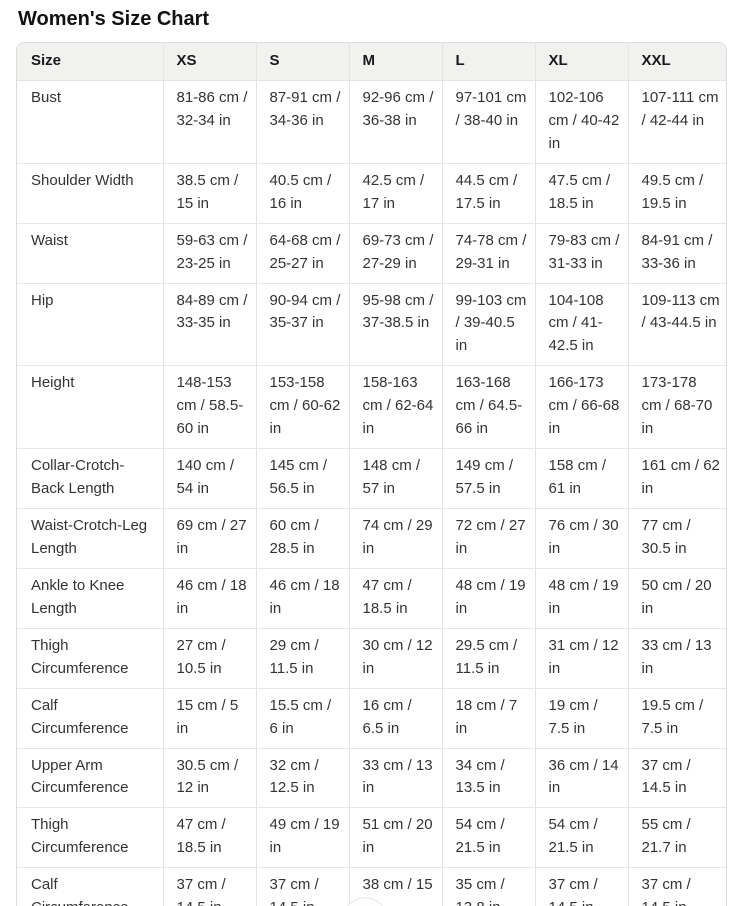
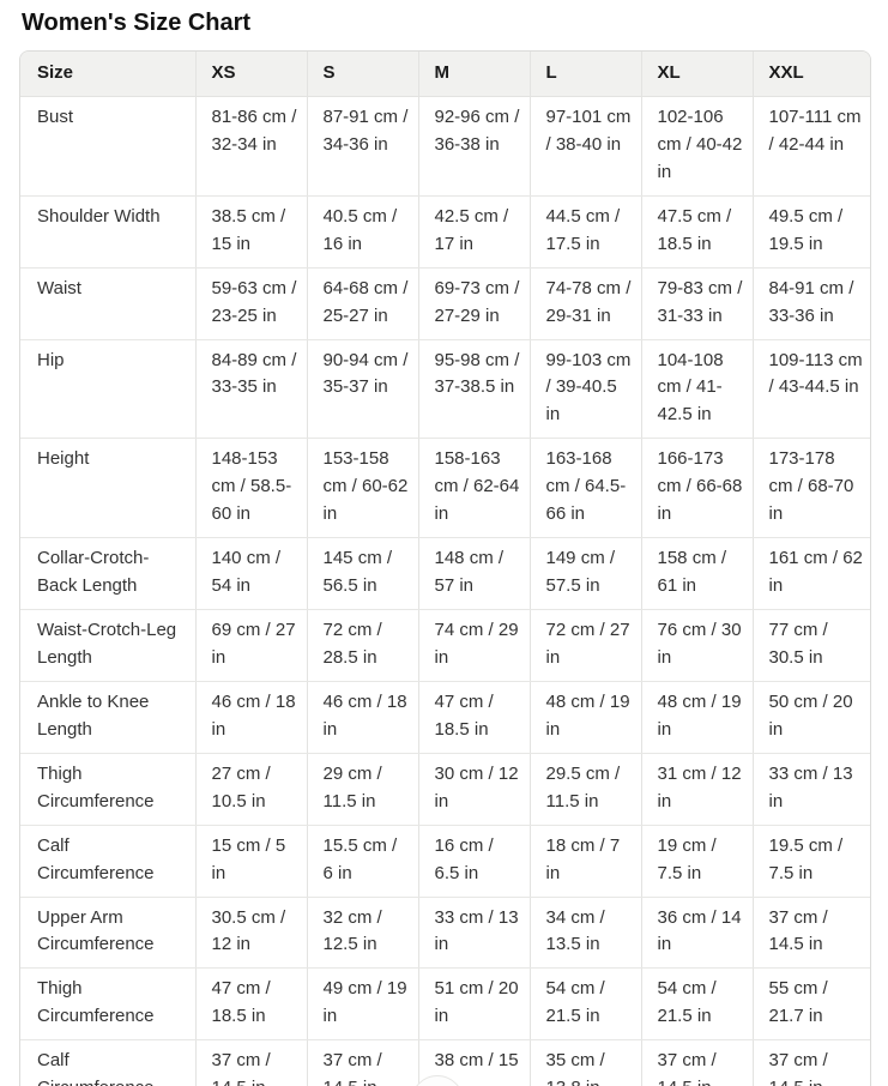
  Women's Size Chart
  Size	XS	S	M	L	XL	XXL
  Bust	81-86 cm / 32-34 in	87-91 cm / 34-36 in	92-96 cm / 36-38 in	97-101 cm / 38-40 in	102-106 cm / 40-42 in	107-111 cm / 42-44 in
  Shoulder Width	38.5 cm / 15 in	40.5 cm / 16 in	42.5 cm / 17 in	44.5 cm / 17.5 in	47.5 cm / 18.5 in	49.5 cm / 19.5 in
  Waist	59-63 cm / 23-25 in	64-68 cm / 25-27 in	69-73 cm / 27-29 in	74-78 cm / 29-31 in	79-83 cm / 31-33 in	84-91 cm / 33-36 in
  Hip	84-89 cm / 33-35 in	90-94 cm / 35-37 in	95-98 cm / 37-38.5 in	99-103 cm / 39-40.5 in	104-108 cm / 41-42.5 in	109-113 cm / 43-44.5 in
  Height	148-153 cm / 58.5-60 in	153-158 cm / 60-62 in	158-163 cm / 62-64 in	163-168 cm / 64.5-66 in	166-173 cm / 66-68 in	173-178 cm / 68-70 in
  Collar-Crotch-Back Length	140 cm / 54 in	145 cm / 56.5 in	148 cm / 57 in	149 cm / 57.5 in	158 cm / 61 in	161 cm / 62 in
- Waist-Crotch-Leg Length	69 cm / 27 in	60 cm / 28.5 in	74 cm / 29 in	72 cm / 27 in	76 cm / 30 in	77 cm / 30.5 in
+ Waist-Crotch-Leg Length	69 cm / 27 in	72 cm / 28.5 in	74 cm / 29 in	72 cm / 27 in	76 cm / 30 in	77 cm / 30.5 in
  Ankle to Knee Length	46 cm / 18 in	46 cm / 18 in	47 cm / 18.5 in	48 cm / 19 in	48 cm / 19 in	50 cm / 20 in
  Thigh Circumference	27 cm / 10.5 in	29 cm / 11.5 in	30 cm / 12 in	29.5 cm / 11.5 in	31 cm / 12 in	33 cm / 13 in
  Calf Circumference	15 cm / 5 in	15.5 cm / 6 in	16 cm / 6.5 in	18 cm / 7 in	19 cm / 7.5 in	19.5 cm / 7.5 in
  Upper Arm Circumference	30.5 cm / 12 in	32 cm / 12.5 in	33 cm / 13 in	34 cm / 13.5 in	36 cm / 14 in	37 cm / 14.5 in
  Thigh Circumference	47 cm / 18.5 in	49 cm / 19 in	51 cm / 20 in	54 cm / 21.5 in	54 cm / 21.5 in	55 cm / 21.7 in
